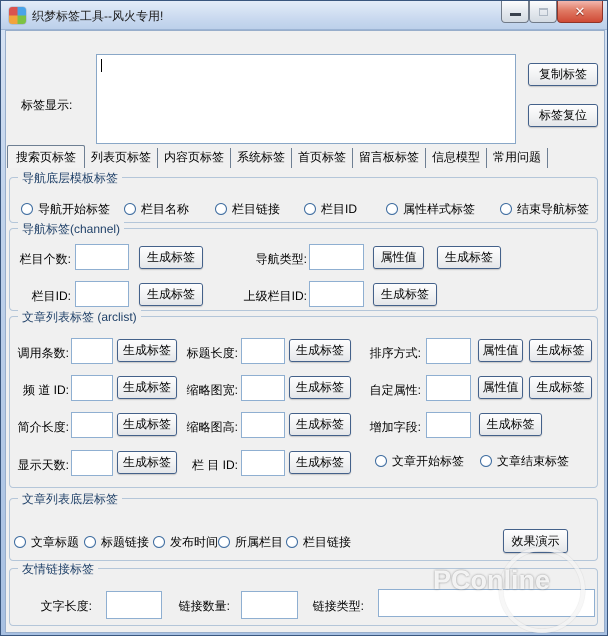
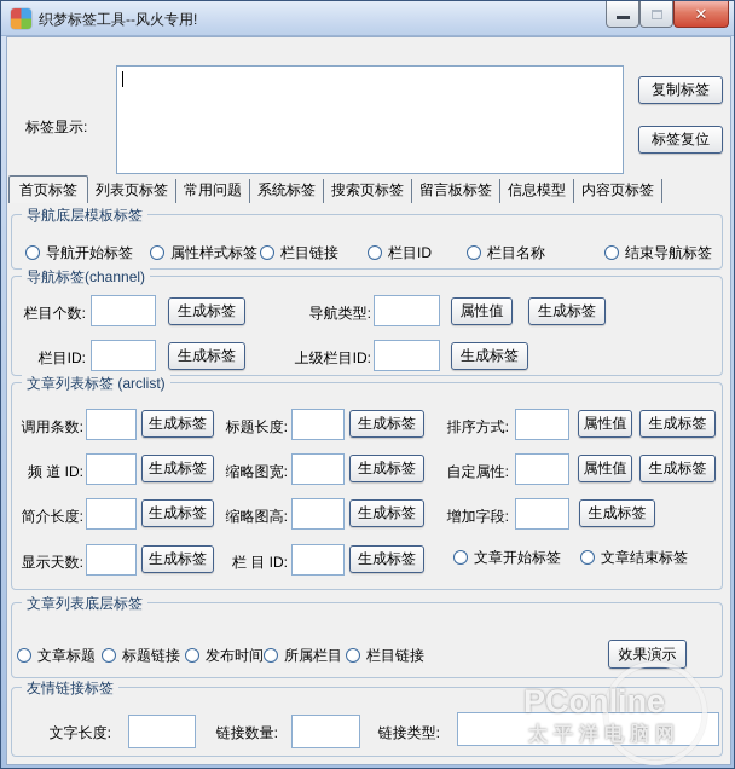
  织梦标签工具--风火专用!
  ✕
  标签显示:
  复制标签
  标签复位
- 搜索页标签
+ 首页标签
  列表页标签
- 内容页标签
+ 常用问题
  系统标签
- 首页标签
+ 搜索页标签
  留言板标签
  信息模型
- 常用问题
+ 内容页标签
  导航底层模板标签
  导航开始标签
- 栏目名称
+ 属性样式标签
  栏目链接
  栏目ID
- 属性样式标签
+ 栏目名称
  结束导航标签
  导航标签(channel)
  栏目个数:
  生成标签
  导航类型:
  属性值
  生成标签
  栏目ID:
  生成标签
  上级栏目ID:
  生成标签
  文章列表标签 (arclist)
  调用条数:
  生成标签
  标题长度:
  生成标签
  排序方式:
  属性值
  生成标签
  频 道 ID:
  生成标签
  缩略图宽:
  生成标签
  自定属性:
  属性值
  生成标签
  简介长度:
  生成标签
  缩略图高:
  生成标签
  增加字段:
  生成标签
  显示天数:
  生成标签
  栏 目 ID:
  生成标签
  文章开始标签
  文章结束标签
  文章列表底层标签
  文章标题
  标题链接
  发布时间
  所属栏目
  栏目链接
  效果演示
  友情链接标签
  文字长度:
  链接数量:
  链接类型:
  PConline
+ 太平洋电脑网
